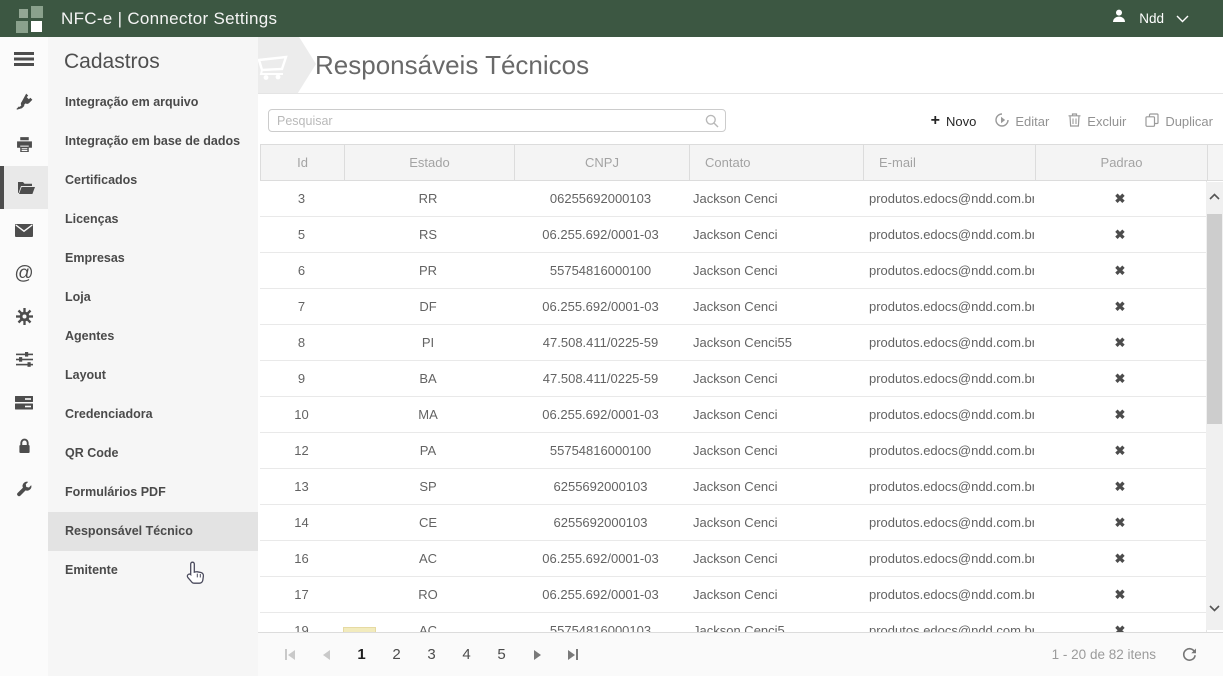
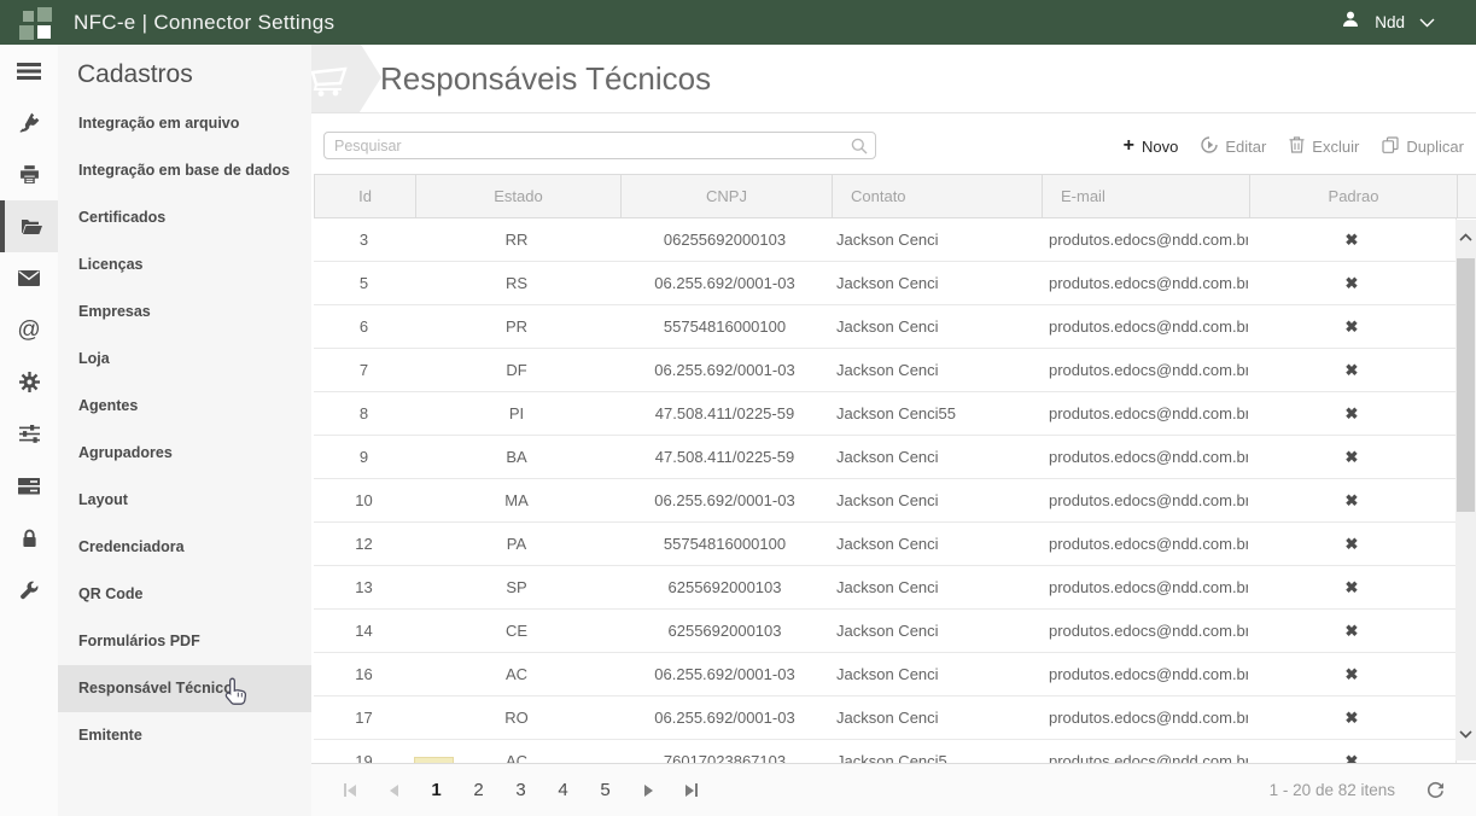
  NFC-e | Connector Settings
  Ndd
  @
  Cadastros
  Integração em arquivo
  Integração em base de dados
  Certificados
  Licenças
  Empresas
  Loja
  Agentes
+ Agrupadores
  Layout
  Credenciadora
  QR Code
  Formulários PDF
  Responsável Técnico
  Emitente
  Responsáveis Técnicos
  Pesquisar
  +
  Novo
  Editar
  Excluir
  Duplicar
  Id
  Estado
  CNPJ
  Contato
  E-mail
  Padrao
  3
  RR
  06255692000103
  Jackson Cenci
  produtos.edocs@ndd.com.br
  ✖
  5
  RS
  06.255.692/0001-03
  Jackson Cenci
  produtos.edocs@ndd.com.br
  ✖
  6
  PR
  55754816000100
  Jackson Cenci
  produtos.edocs@ndd.com.br
  ✖
  7
  DF
  06.255.692/0001-03
  Jackson Cenci
  produtos.edocs@ndd.com.br
  ✖
  8
  PI
  47.508.411/0225-59
  Jackson Cenci55
  produtos.edocs@ndd.com.br
  ✖
  9
  BA
  47.508.411/0225-59
  Jackson Cenci
  produtos.edocs@ndd.com.br
  ✖
  10
  MA
  06.255.692/0001-03
  Jackson Cenci
  produtos.edocs@ndd.com.br
  ✖
  12
  PA
  55754816000100
  Jackson Cenci
  produtos.edocs@ndd.com.br
  ✖
  13
  SP
  6255692000103
  Jackson Cenci
  produtos.edocs@ndd.com.br
  ✖
  14
  CE
  6255692000103
  Jackson Cenci
  produtos.edocs@ndd.com.br
  ✖
  16
  AC
  06.255.692/0001-03
  Jackson Cenci
  produtos.edocs@ndd.com.br
  ✖
  17
  RO
  06.255.692/0001-03
  Jackson Cenci
  produtos.edocs@ndd.com.br
  ✖
  19
  AC
- 55754816000103
+ 76017023867103
  Jackson Cenci5
  produtos.edocs@ndd.com.br
  ✖
  1
  2
  3
  4
  5
  1 - 20 de 82 itens
